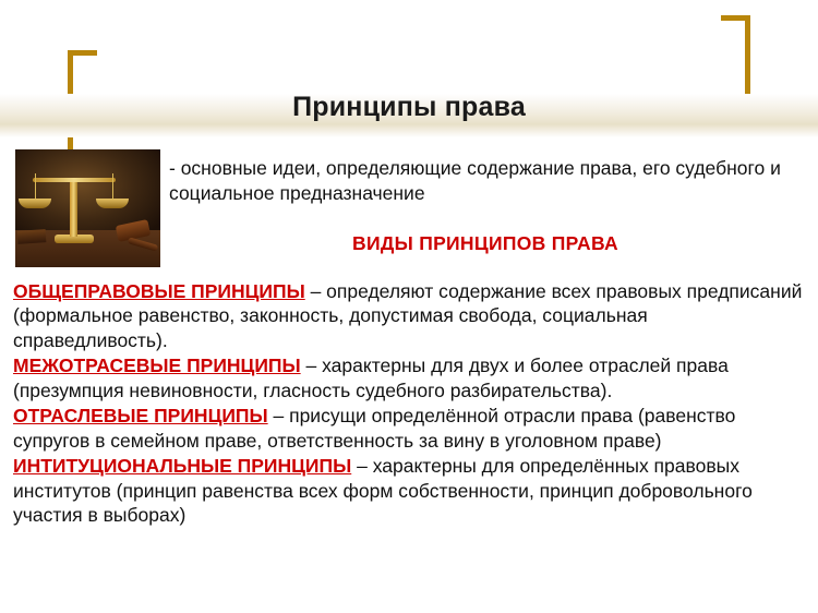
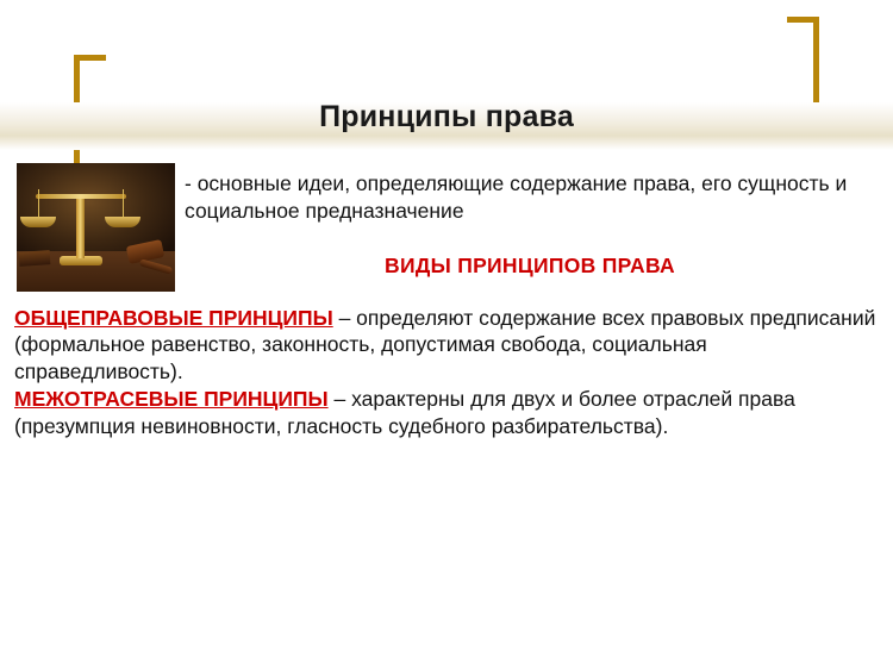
  Принципы права
- - основные идеи, определяющие содержание права, его судебного и социальное предназначение
+ - основные идеи, определяющие содержание права, его сущность и социальное предназначение
  ВИДЫ ПРИНЦИПОВ ПРАВА
  ОБЩЕПРАВОВЫЕ ПРИНЦИПЫ – определяют содержание всех правовых предписаний (формальное равенство, законность, допустимая свобода, социальная справедливость).
  МЕЖОТРАСЕВЫЕ ПРИНЦИПЫ – характерны для двух и более отраслей права (презумпция невиновности, гласность судебного разбирательства).
- ОТРАСЛЕВЫЕ ПРИНЦИПЫ – присущи определённой отрасли права (равенство супругов в семейном праве, ответственность за вину в уголовном праве)
- ИНТИТУЦИОНАЛЬНЫЕ ПРИНЦИПЫ – характерны для определённых правовых институтов (принцип равенства всех форм собственности, принцип добровольного участия в выборах)
